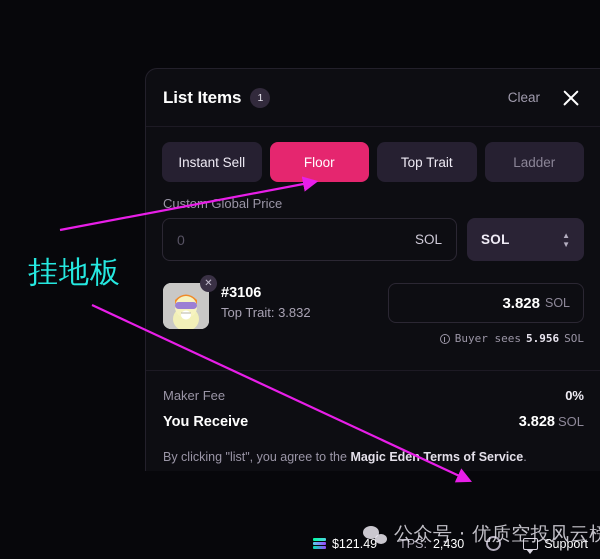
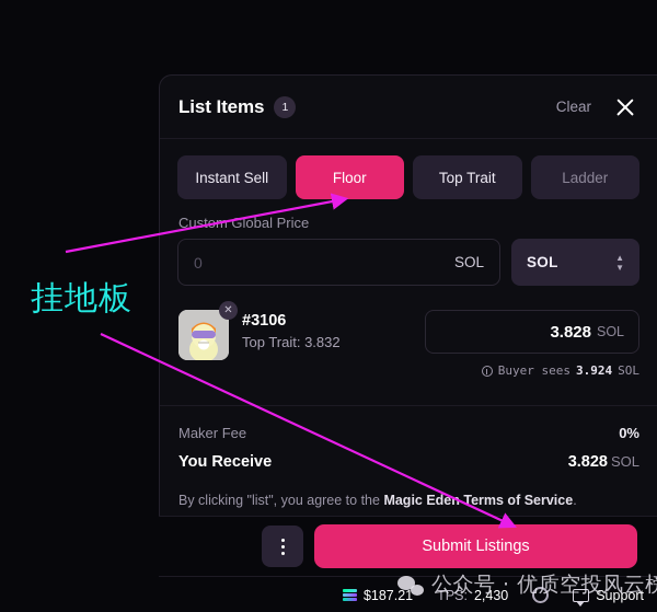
  List Items
  1
  Clear
  Instant Sell
  Floor
  Top Trait
  Ladder
  Custo Global Price
  0
  SOL
  SOL
  ▲
  ▼
  ✕
  #3106
  Top Trait: 3.832
  3.828
  SOL
  Buyer sees
- 5.956
+ 3.924
  SOL
  Maker Fee
  0%
  You Receive
  3.828 SOL
  By clicking "list", you agree to the Magic Ede Terms of Service.
+ Submit Listings
- $121.49
+ $187.21
  TPS:
  2,430
  Support
  挂地板
  公众号 · 优质空投风云榜
